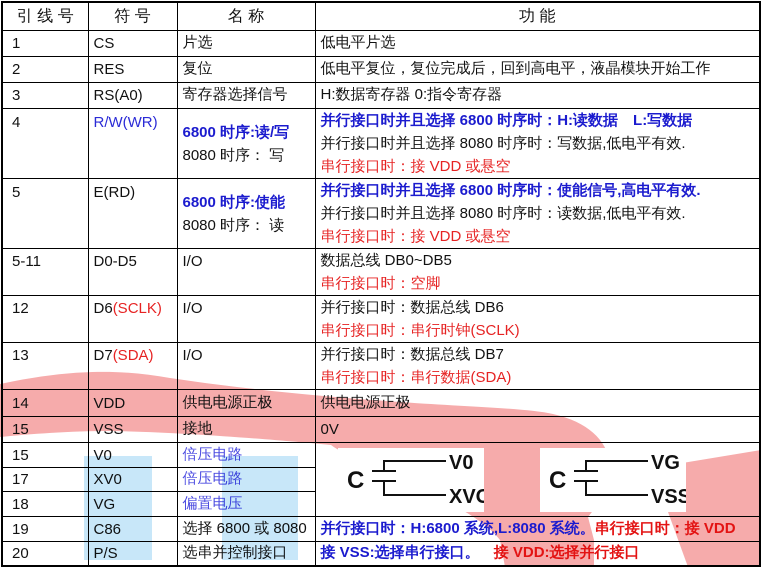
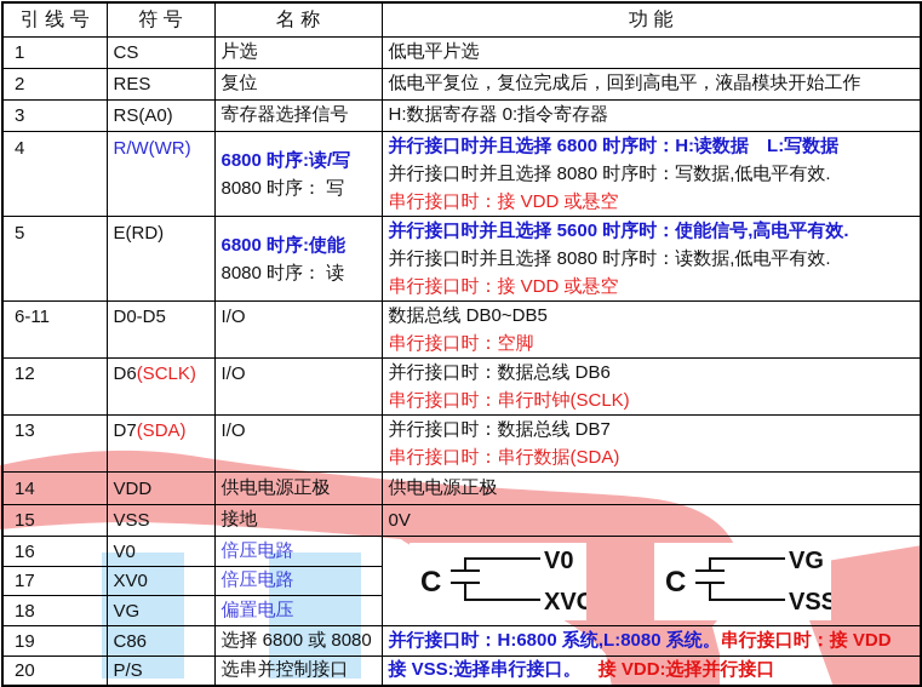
  引 线 号	符 号	名 称	功 能
  1	CS	片选	低电平片选
  2	RES	复位	低电平复位，复位完成后，回到高电平，液晶模块开始工作
  3	RS(A0)	寄存器选择信号	H:数据寄存器 0:指令寄存器
  4	R/W(WR)	6800 时序:读/写 8080 时序： 写	并行接口时并且选择 6800 时序时：H:读数据 L:写数据 并行接口时并且选择 8080 时序时：写数据,低电平有效. 串行接口时：接 VDD 或悬空
- 5	E(RD)	6800 时序:使能 8080 时序： 读	并行接口时并且选择 6800 时序时：使能信号,高电平有效. 并行接口时并且选择 8080 时序时：读数据,低电平有效. 串行接口时：接 VDD 或悬空
+ 5	E(RD)	6800 时序:使能 8080 时序： 读	并行接口时并且选择 5600 时序时：使能信号,高电平有效. 并行接口时并且选择 8080 时序时：读数据,低电平有效. 串行接口时：接 VDD 或悬空
- 5-11	D0-D5	I/O	数据总线 DB0~DB5 串行接口时：空脚
+ 6-11	D0-D5	I/O	数据总线 DB0~DB5 串行接口时：空脚
  12	D6(SCLK)	I/O	并行接口时：数据总线 DB6 串行接口时：串行时钟(SCLK)
  13	D7(SDA)	I/O	并行接口时：数据总线 DB7 串行接口时：串行数据(SDA)
  14	VDD	供电电源正极	供电电源正极
  15	VSS	接地	0V
- 15	V0	倍压电路	C V0 XVO C VG VSS
+ 16	V0	倍压电路	C V0 XVO C VG VSS
  17	XV0	倍压电路
  18	VG	偏置电压
  19	C86	选择 6800 或 8080	并行接口时：H:6800 系统,L:8080 系统。串行接口时：接 VDD
  20	P/S	选串并控制接口	接 VSS:选择串行接口。 接 VDD:选择并行接口
